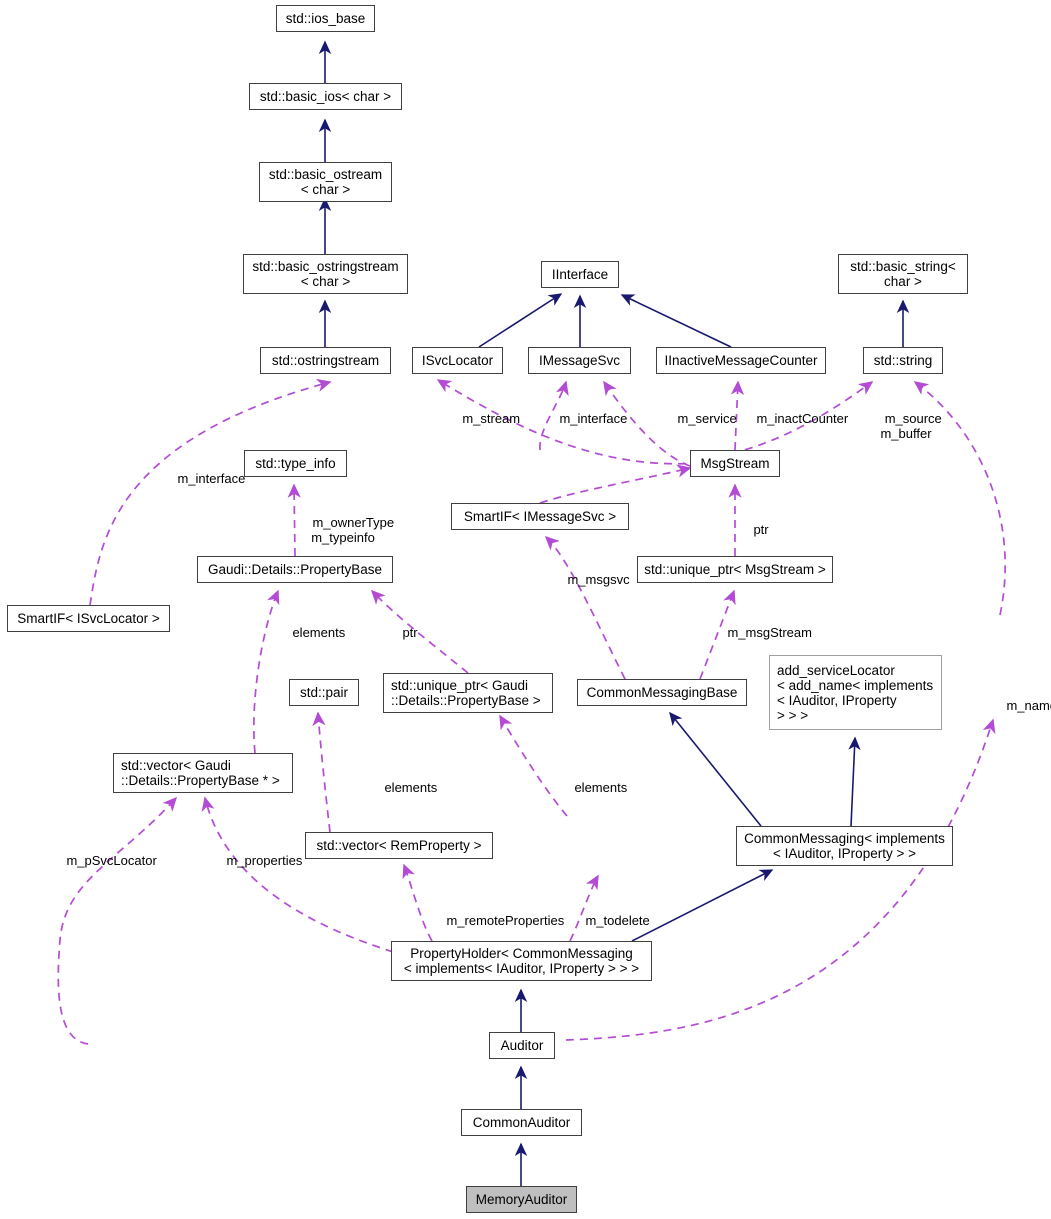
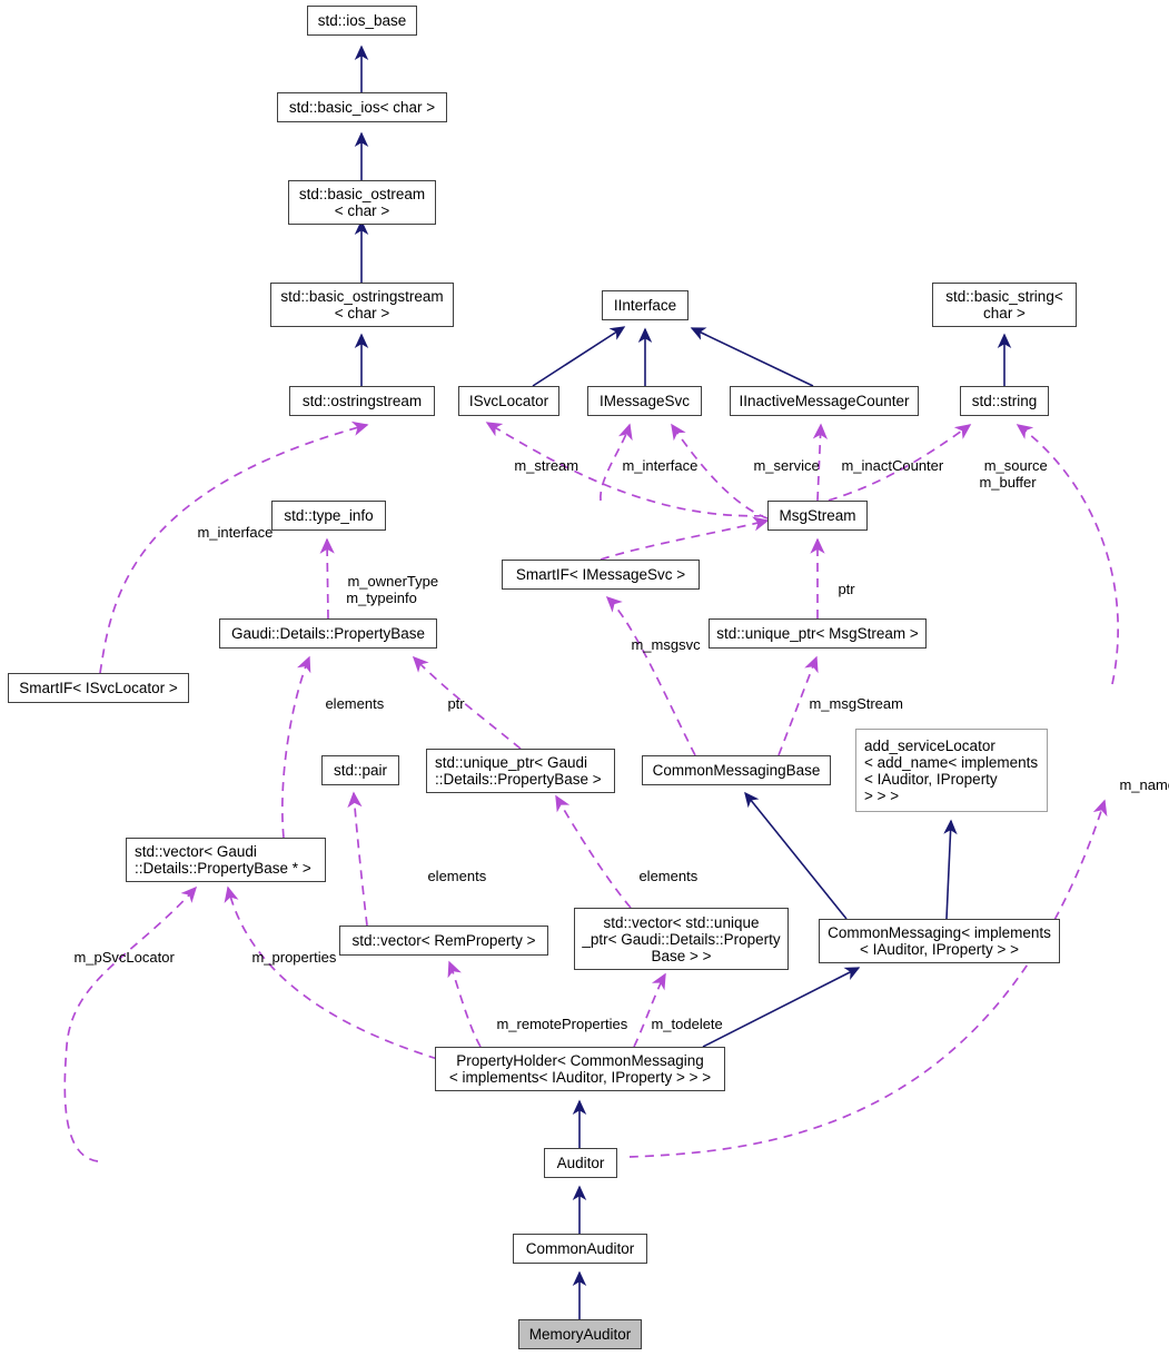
  std::ios_base
  std::basic_ios< char >
  std::basic_ostream
  < char >
  std::basic_ostringstream
  < char >
  std::ostringstream
  ISvcLocator
  IInterface
  IMessageSvc
  IInactiveMessageCounter
  std::basic_string<
  char >
  std::string
  MsgStream
  std::type_info
  SmartIF< IMessageSvc >
  Gaudi::Details::PropertyBase
  std::unique_ptr< MsgStream >
  SmartIF< ISvcLocator >
  std::pair
  std::unique_ptr< Gaudi
  ::Details::PropertyBase >
  CommonMessagingBase
  add_serviceLocator
  < add_name< implements
  < IAuditor, IProperty
  > > >
  std::vector< Gaudi
  ::Details::PropertyBase * >
  std::vector< RemProperty >
+ std::vector< std::unique
+ _ptr< Gaudi::Details::Property
+ Base > >
  CommonMessaging< implements
  < IAuditor, IProperty > >
  PropertyHolder< CommonMessaging
  < implements< IAuditor, IProperty > > >
  Auditor
  CommonAuditor
  MemoryAuditor
  m_stream
  m_interface
  m_service
  m_inactCounter
  m_source
  m_buffer
  m_interface
  m_ownerType
  m_typeinfo
  ptr
  m_msgsvc
  elements
  ptr
  m_msgStream
  m_nam
  elements
  elements
  m_pSvcLocator
  m_properties
  m_remoteProperties
  m_todelete
